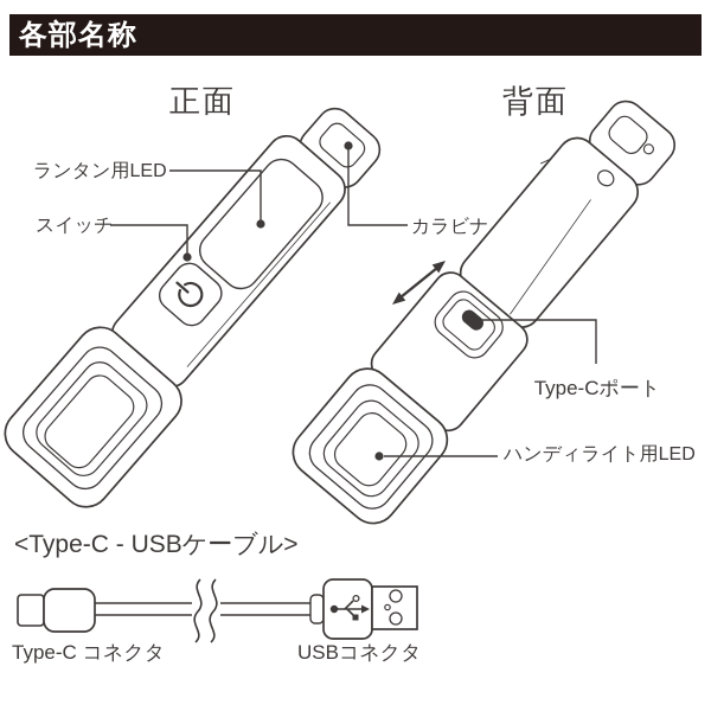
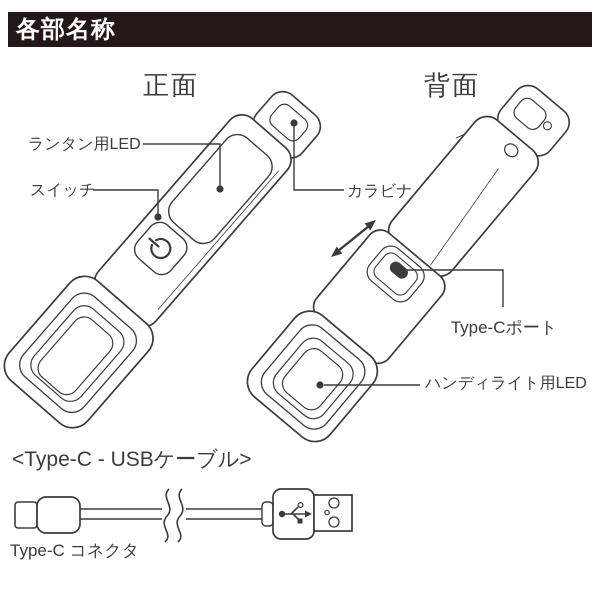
  各部名称
  正面
  背面
  ランタン用LED
  スイッチ
  カラビナ
  Type-Cポート
  ハンディライト用LED
  <Type-C - USBケーブル>
  Type-C コネクタ
- USBコネクタ
